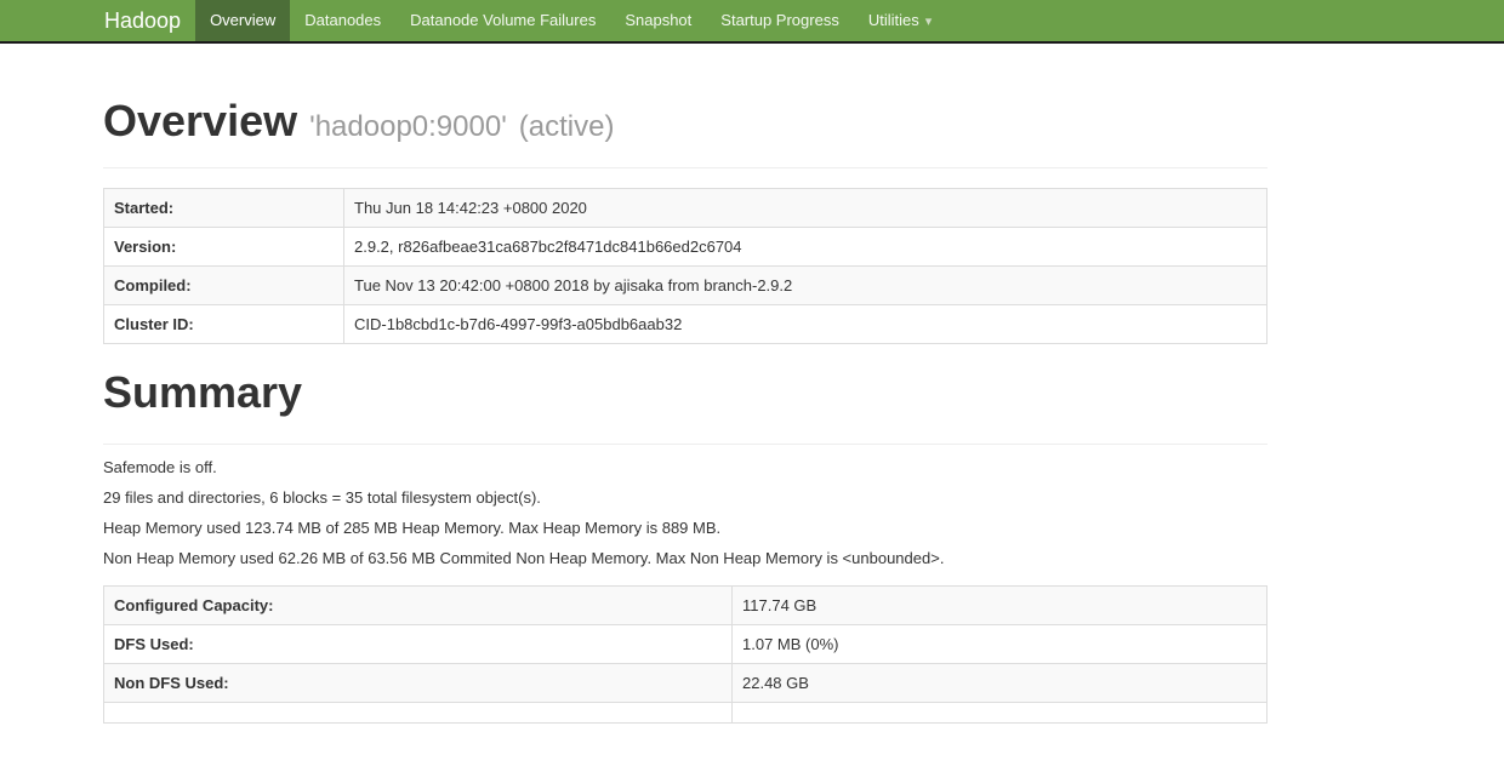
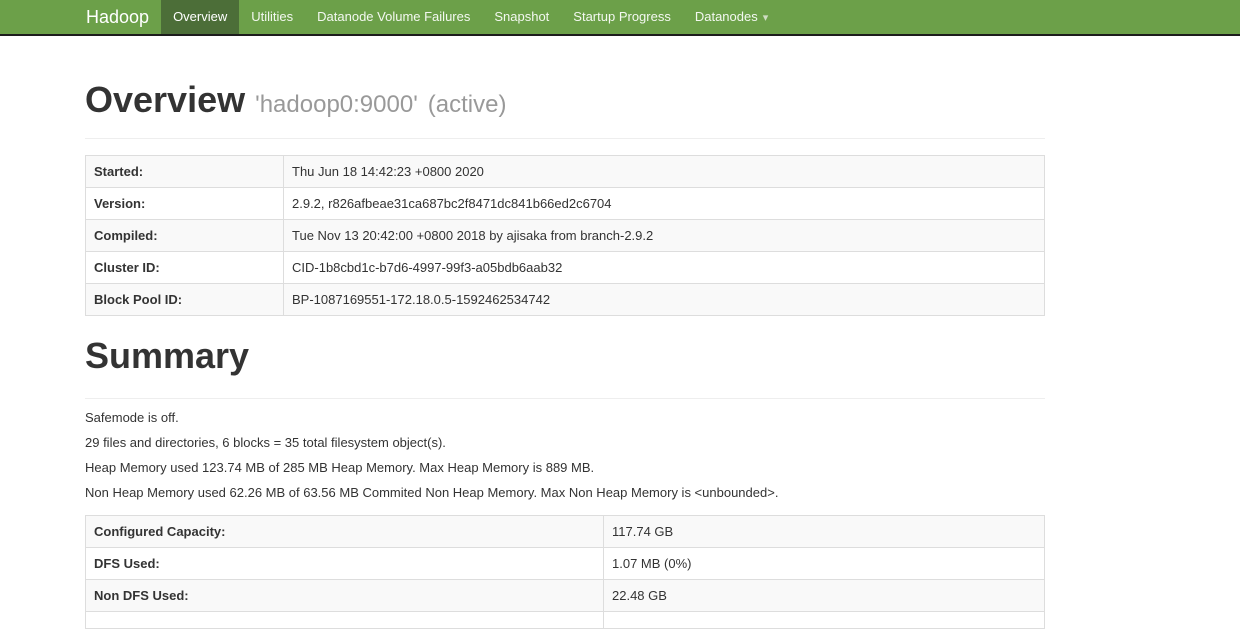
  Hadoop
  Overview
- Datanodes
+ Utilities
  Datanode Volume Failures
  Snapshot
  Startup Progress
- Utilities ▾
+ Datanodes ▾
  Overview 'hadoop0:9000' (active)
  Started:	Thu Jun 18 14:42:23 +0800 2020
  Version:	2.9.2, r826afbeae31ca687bc2f8471dc841b66ed2c6704
  Compiled:	Tue Nov 13 20:42:00 +0800 2018 by ajisaka from branch-2.9.2
  Cluster ID:	CID-1b8cbd1c-b7d6-4997-99f3-a05bdb6aab32
+ Block Pool ID:	BP-1087169551-172.18.0.5-1592462534742
  Summary
  Safemode is off.
  29 files and directories, 6 blocks = 35 total filesystem object(s).
  Heap Memory used 123.74 MB of 285 MB Heap Memory. Max Heap Memory is 889 MB.
  Non Heap Memory used 62.26 MB of 63.56 MB Commited Non Heap Memory. Max Non Heap Memory is <unbounded>.
  Configured Capacity:	117.74 GB
  DFS Used:	1.07 MB (0%)
  Non DFS Used:	22.48 GB
